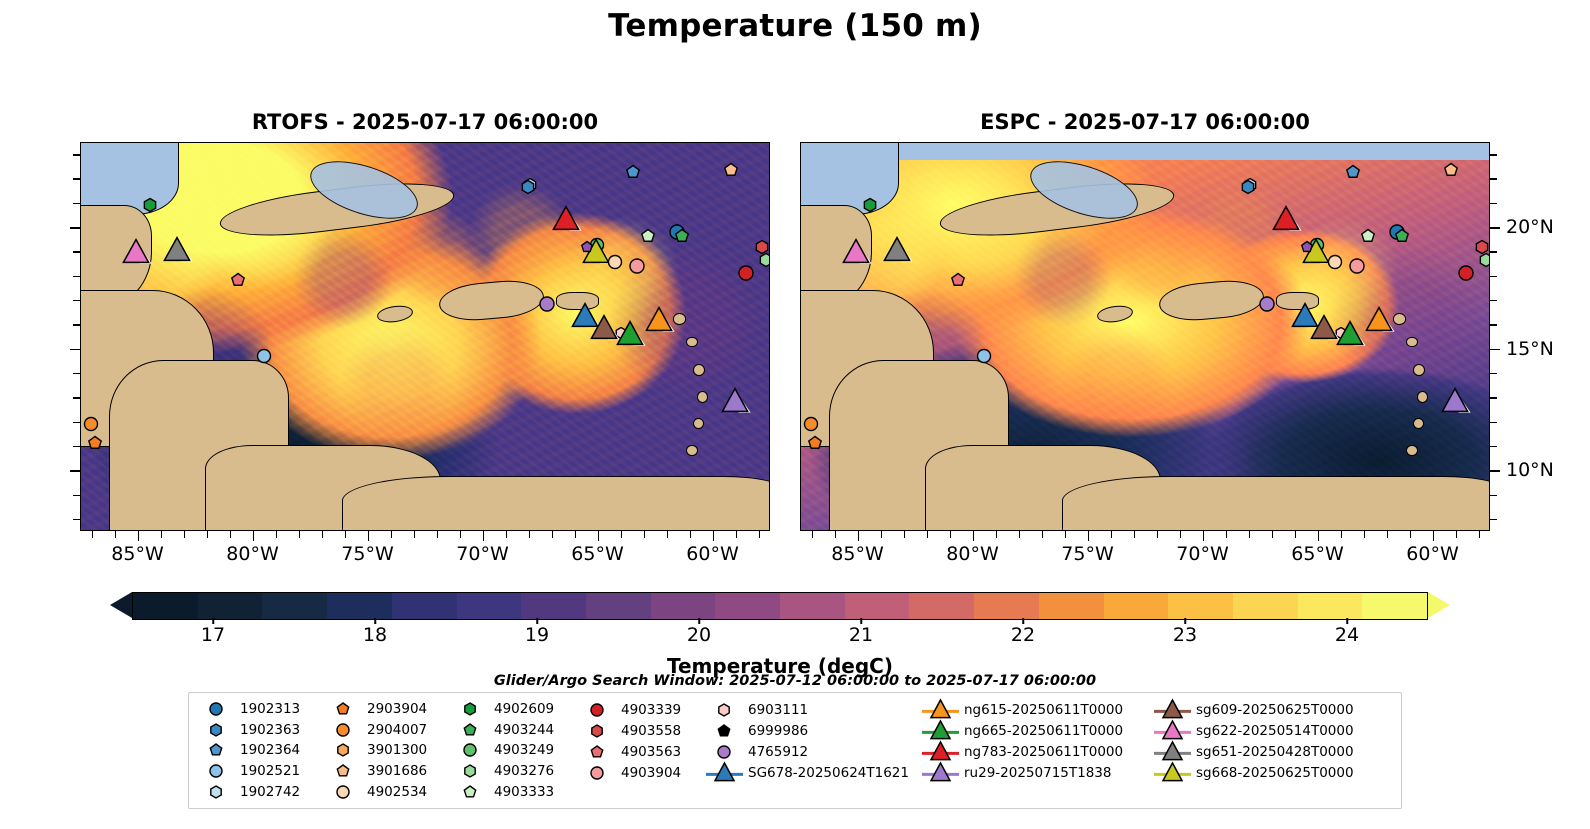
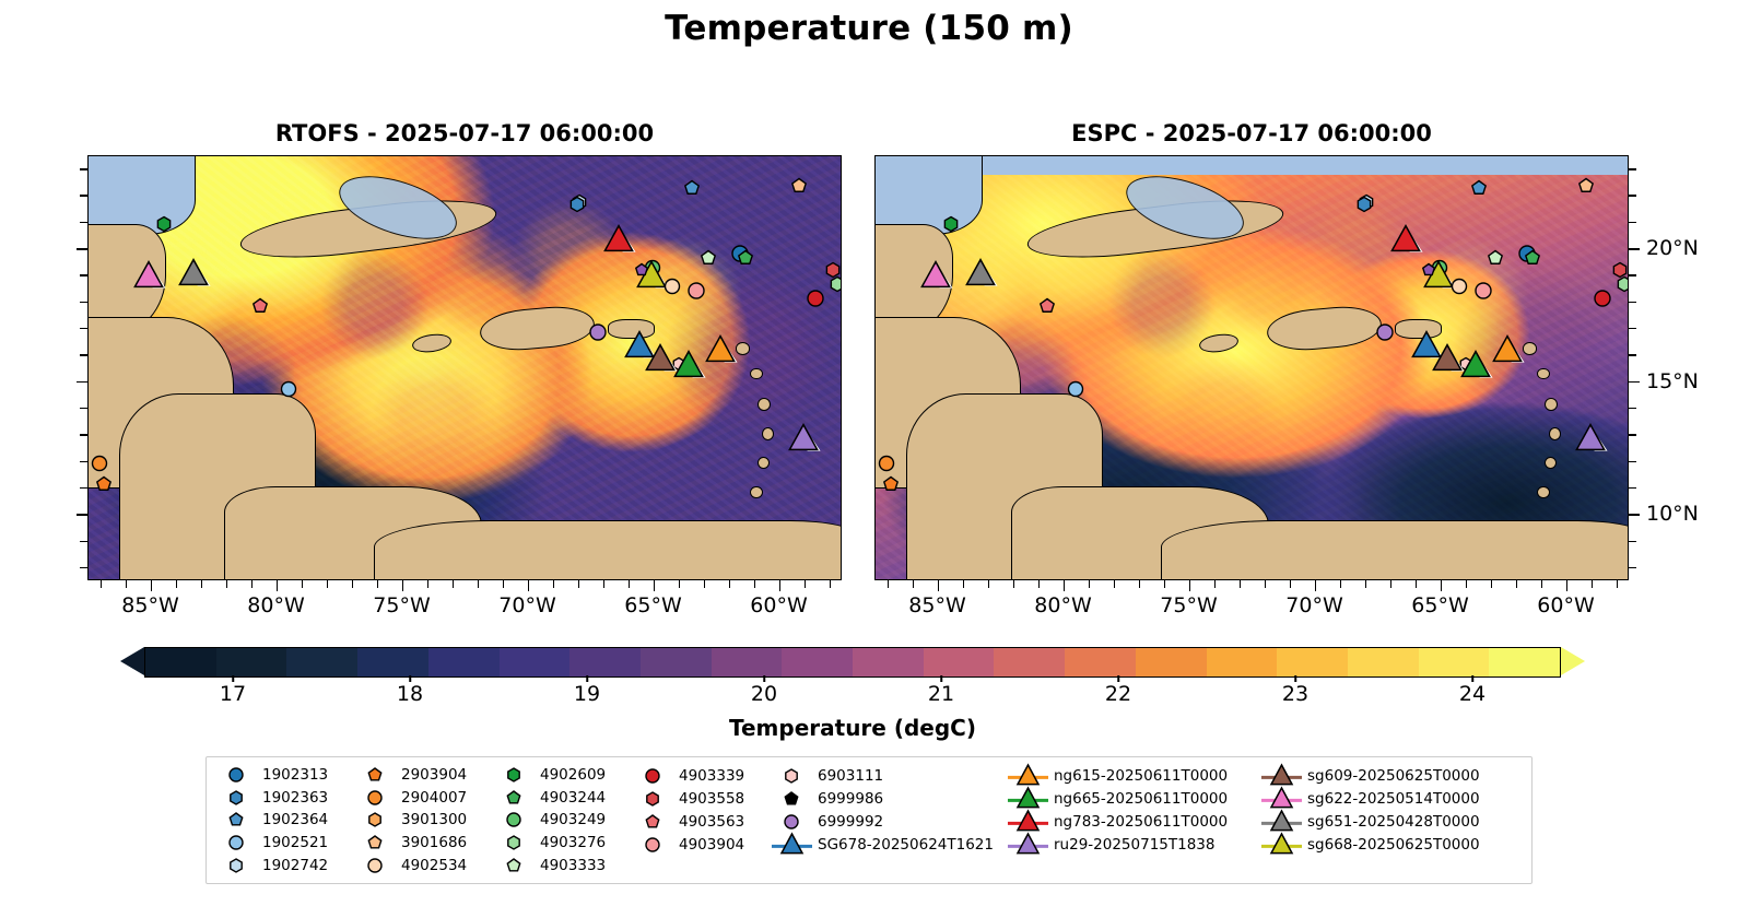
  Temperature (150 m)
  RTOFS - 2025-07-17 06:00:00
  85°W
  80°W
  75°W
  70°W
  65°W
  60°W
  ESPC - 2025-07-17 06:00:00
  85°W
  80°W
  75°W
  70°W
  65°W
  60°W
  20°N
  15°N
  10°N
  17
  18
  19
  20
  21
  22
  23
  24
  Temperature (degC)
- Glider/Argo Search Window: 2025-07-12 06:00:00 to 2025-07-17 06:00:00
  1902313
  1902363
  1902364
  1902521
  1902742
  2903904
  2904007
  3901300
  3901686
  4902534
  4902609
  4903244
  4903249
  4903276
  4903333
  4903339
  4903558
  4903563
  4903904
  6903111
  6999986
- 4765912
+ 6999992
  SG678-20250624T1621
  ng615-20250611T0000
  ng665-20250611T0000
  ng783-20250611T0000
  ru29-20250715T1838
  sg609-20250625T0000
  sg622-20250514T0000
  sg651-20250428T0000
  sg668-20250625T0000
